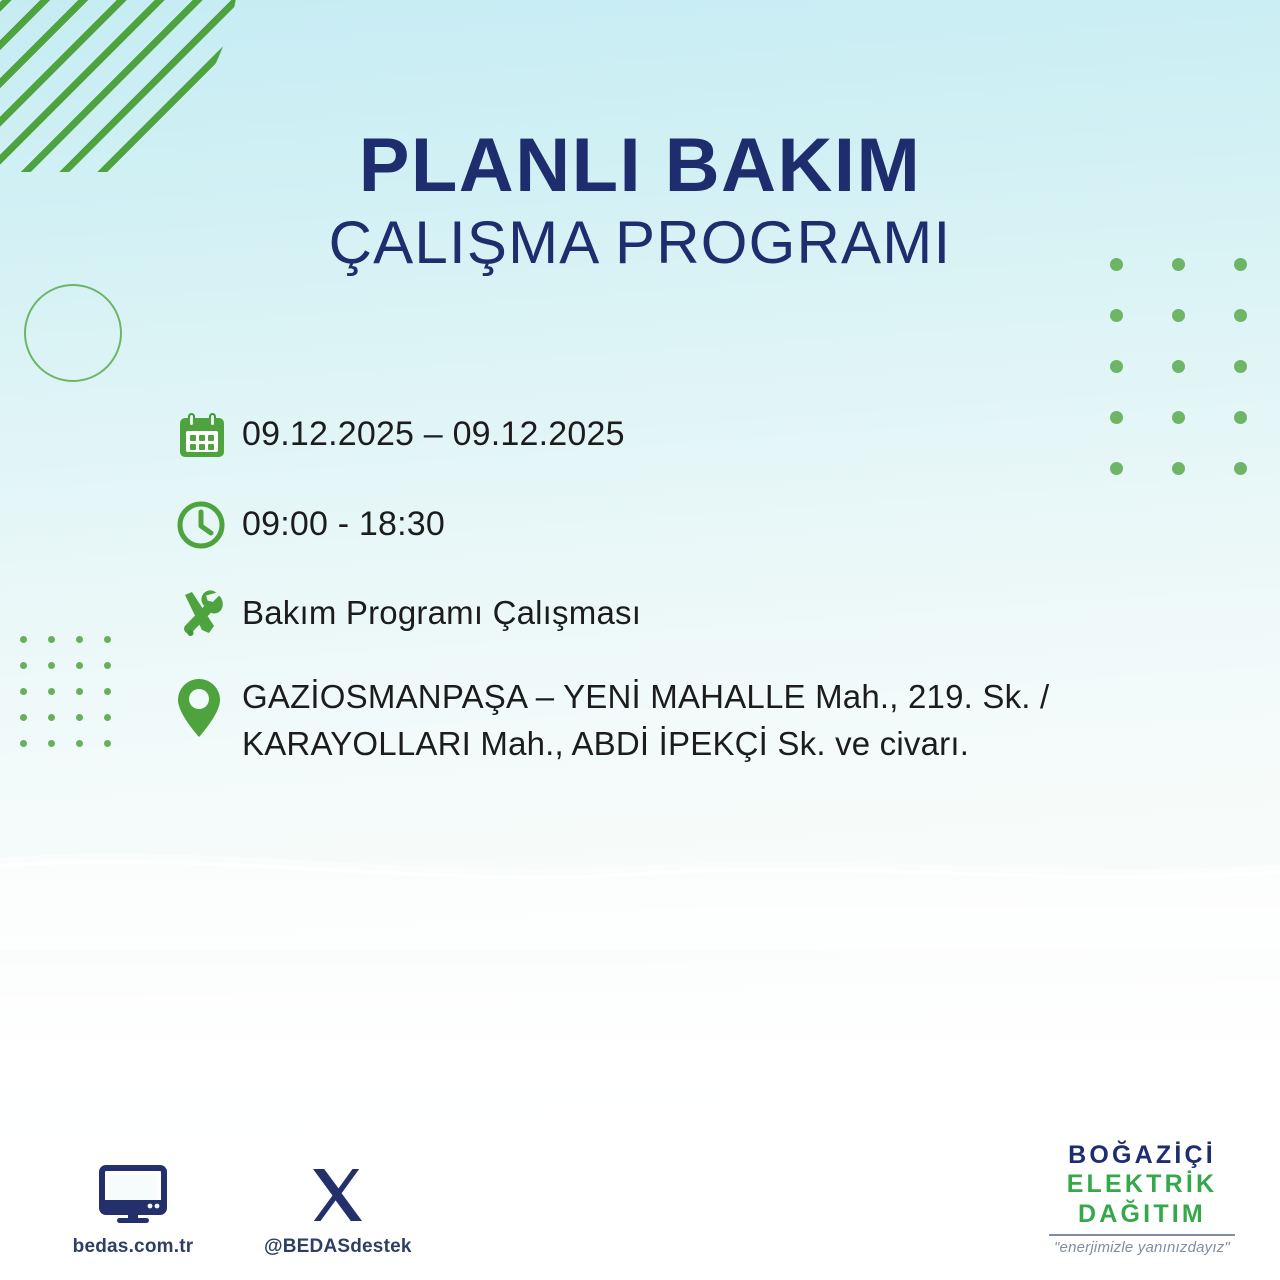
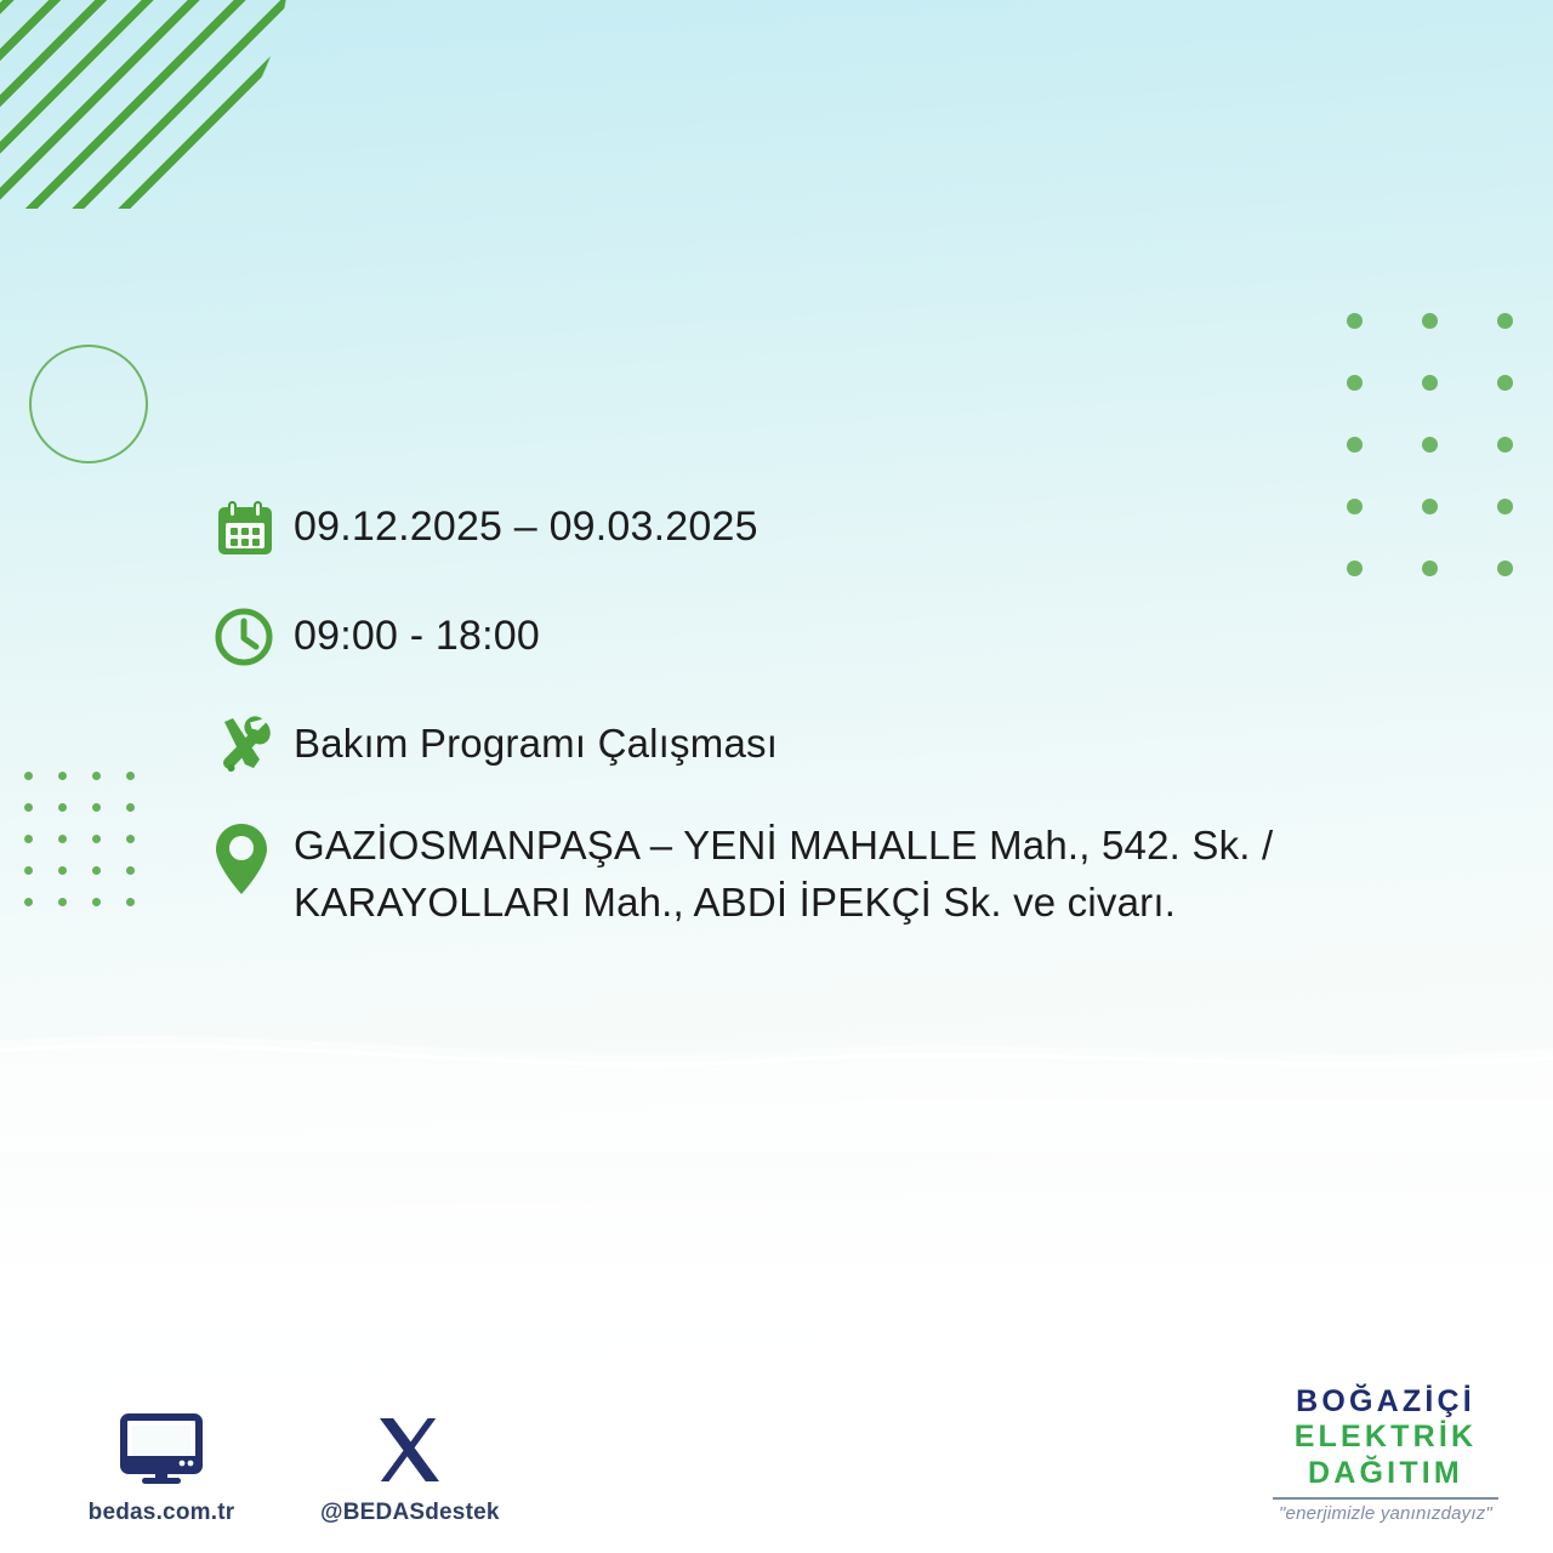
- PLANLI BAKIM
- ÇALIŞMA PROGRAMI
- 09.12.2025 – 09.12.2025
+ 09.12.2025 – 09.03.2025
- 09:00 - 18:30
+ 09:00 - 18:00
  Bakım Programı Çalışması
- GAZİOSMANPAŞA – YENİ MAHALLE Mah., 219. Sk. / KARAYOLLARI Mah., ABDİ İPEKÇİ Sk. ve civarı.
+ GAZİOSMANPAŞA – YENİ MAHALLE Mah., 542. Sk. / KARAYOLLARI Mah., ABDİ İPEKÇİ Sk. ve civarı.
  bedas.com.tr
  @BEDASdestek
  BOĞAZİÇİ
  ELEKTRİK
  DAĞITIM
  "enerjimizle yanınızdayız"
